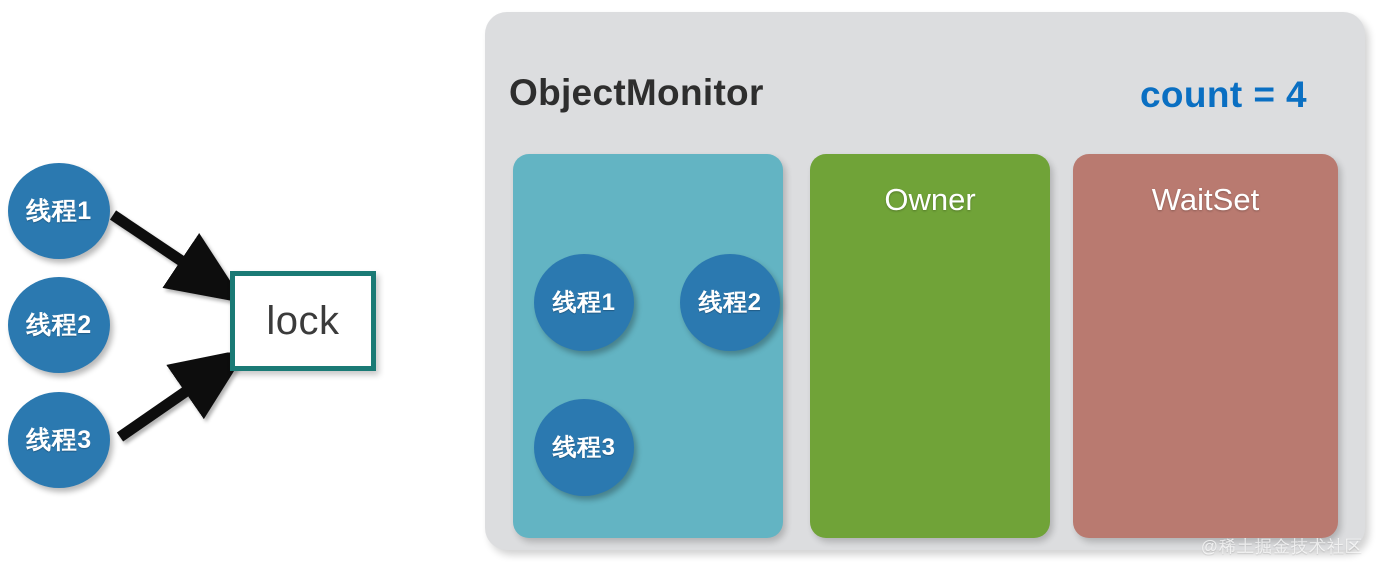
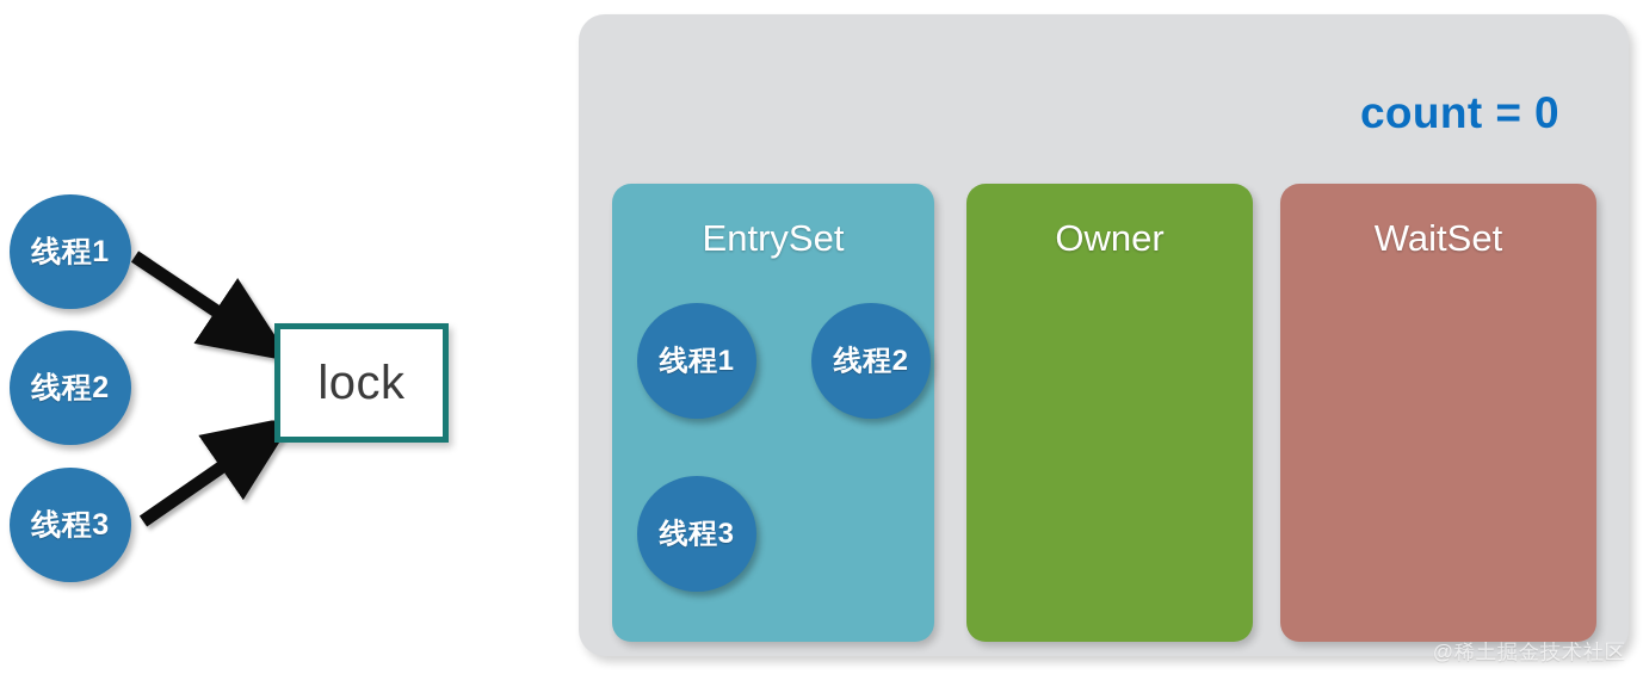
  线程1
  线程2
  线程3
  lock
- ObjectMonitor
- count = 4
+ count = 0
+ EntrySet
  线程1
  线程2
  线程3
  Owner
  WaitSet
  @稀土掘金技术社区
